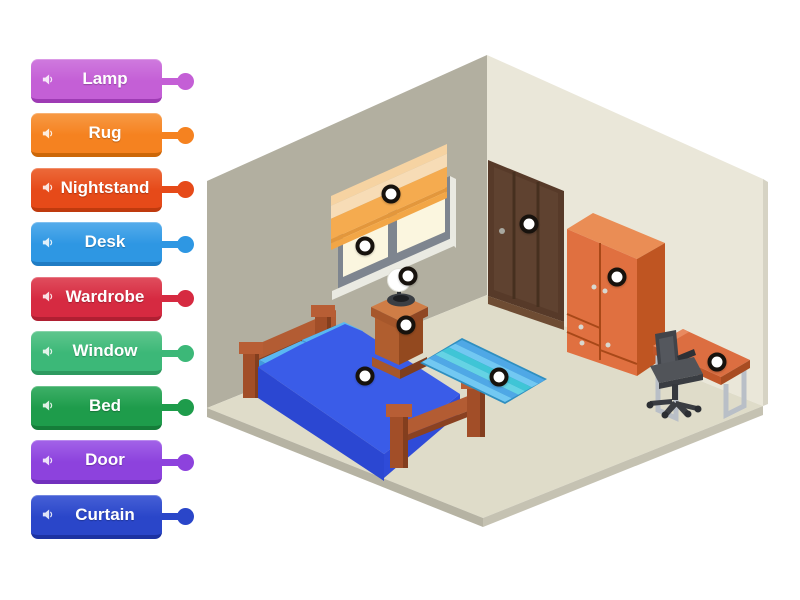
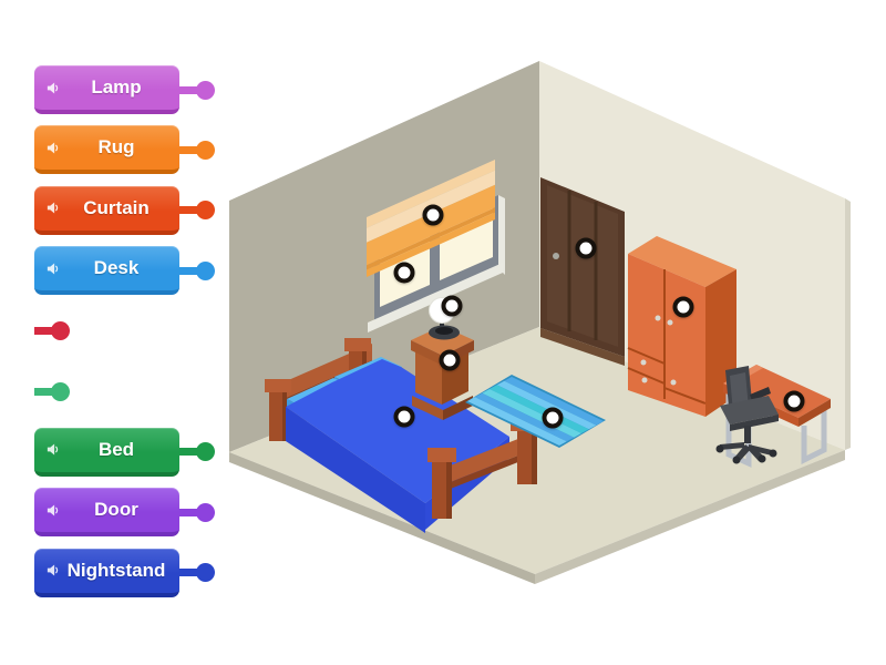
  Lamp
  Rug
- Nightstand
+ Curtain
  Desk
- Wardrobe
- Window
  Bed
  Door
- Curtain
+ Nightstand
